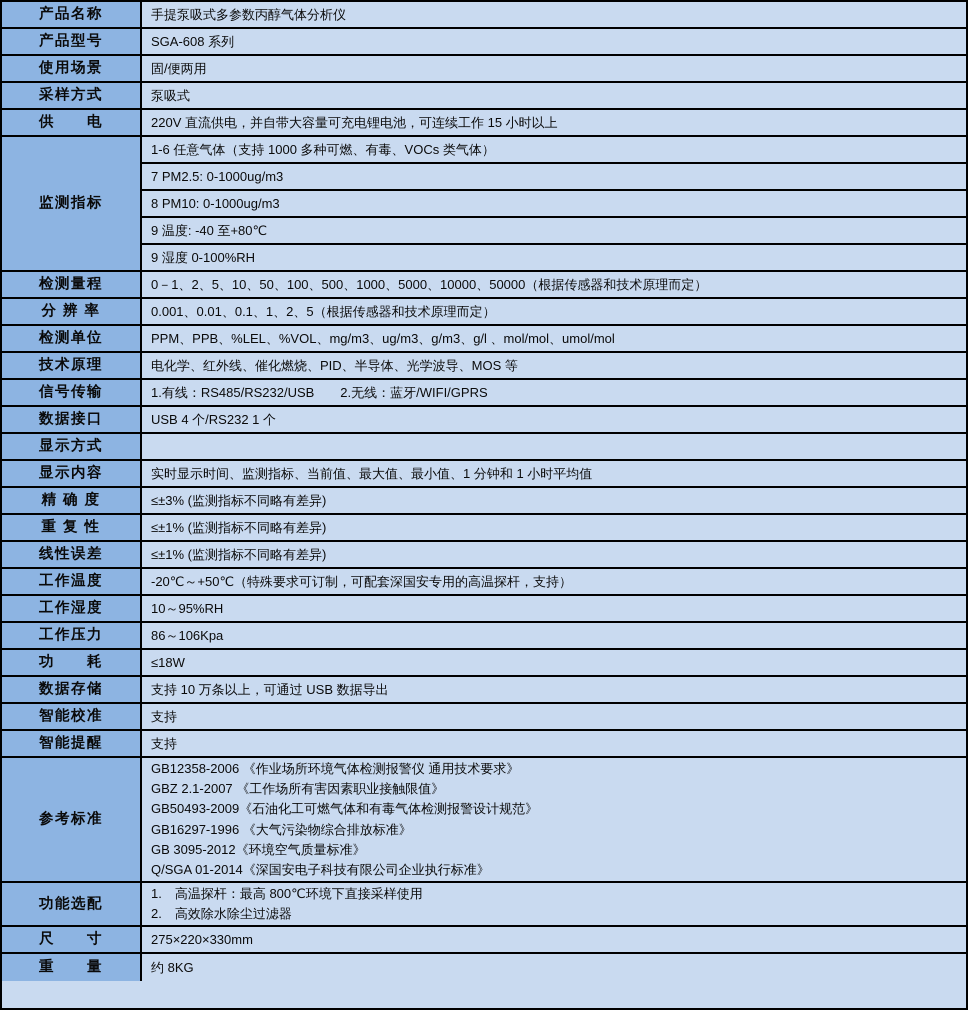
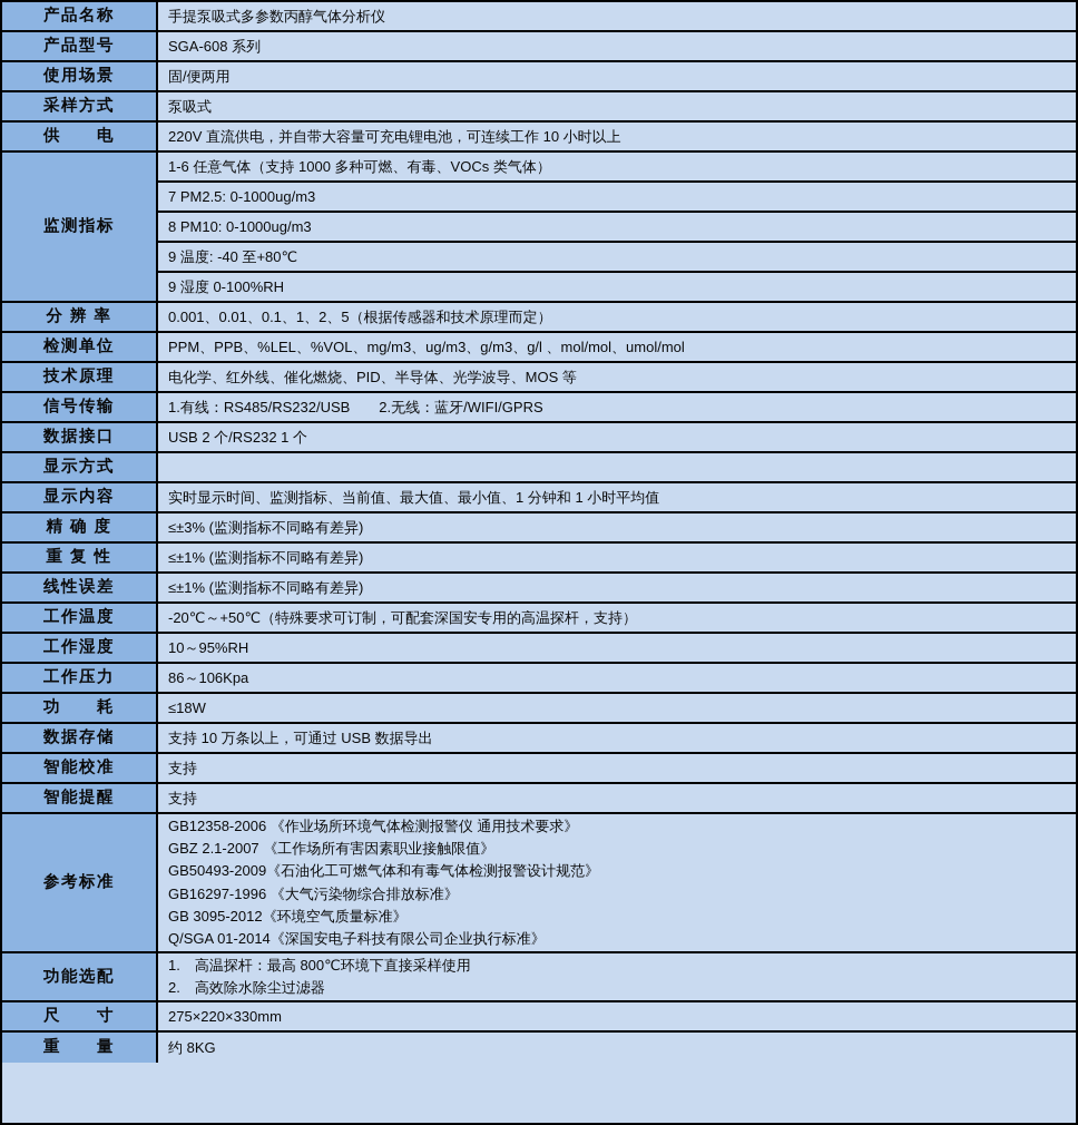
  产品名称
  手提泵吸式多参数丙醇气体分析仪
  产品型号
  SGA-608 系列
  使用场景
  固/便两用
  采样方式
  泵吸式
  供 电
- 220V 直流供电，并自带大容量可充电锂电池，可连续工作 15 小时以上
+ 220V 直流供电，并自带大容量可充电锂电池，可连续工作 10 小时以上
  监测指标
  1-6 任意气体（支持 1000 多种可燃、有毒、VOCs 类气体）
  7 PM2.5: 0-1000ug/m3
  8 PM10: 0-1000ug/m3
  9 温度: -40 至+80℃
  9 湿度 0-100%RH
- 检测量程
- 0－1、2、5、10、50、100、500、1000、5000、10000、50000（根据传感器和技术原理而定）
  分 辨 率
  0.001、0.01、0.1、1、2、5（根据传感器和技术原理而定）
  检测单位
  PPM、PPB、%LEL、%VOL、mg/m3、ug/m3、g/m3、g/l 、mol/mol、umol/mol
  技术原理
  电化学、红外线、催化燃烧、PID、半导体、光学波导、MOS 等
  信号传输
  1.有线：RS485/RS232/USB 2.无线：蓝牙/WIFI/GPRS
  数据接口
- USB 4 个/RS232 1 个
+ USB 2 个/RS232 1 个
  显示方式
  显示内容
  实时显示时间、监测指标、当前值、最大值、最小值、1 分钟和 1 小时平均值
  精 确 度
  ≤±3% (监测指标不同略有差异)
  重 复 性
  ≤±1% (监测指标不同略有差异)
  线性误差
  ≤±1% (监测指标不同略有差异)
  工作温度
  -20℃～+50℃（特殊要求可订制，可配套深国安专用的高温探杆，支持）
  工作湿度
  10～95%RH
  工作压力
  86～106Kpa
  功 耗
  ≤18W
  数据存储
  支持 10 万条以上，可通过 USB 数据导出
  智能校准
  支持
  智能提醒
  支持
  参考标准
  GB12358-2006 《作业场所环境气体检测报警仪 通用技术要求》
  GBZ 2.1-2007 《工作场所有害因素职业接触限值》
  GB50493-2009《石油化工可燃气体和有毒气体检测报警设计规范》
  GB16297-1996 《大气污染物综合排放标准》
  GB 3095-2012《环境空气质量标准》
  Q/SGA 01-2014《深国安电子科技有限公司企业执行标准》
  功能选配
  1. 高温探杆：最高 800℃环境下直接采样使用
  2. 高效除水除尘过滤器
  尺 寸
  275×220×330mm
  重 量
  约 8KG
